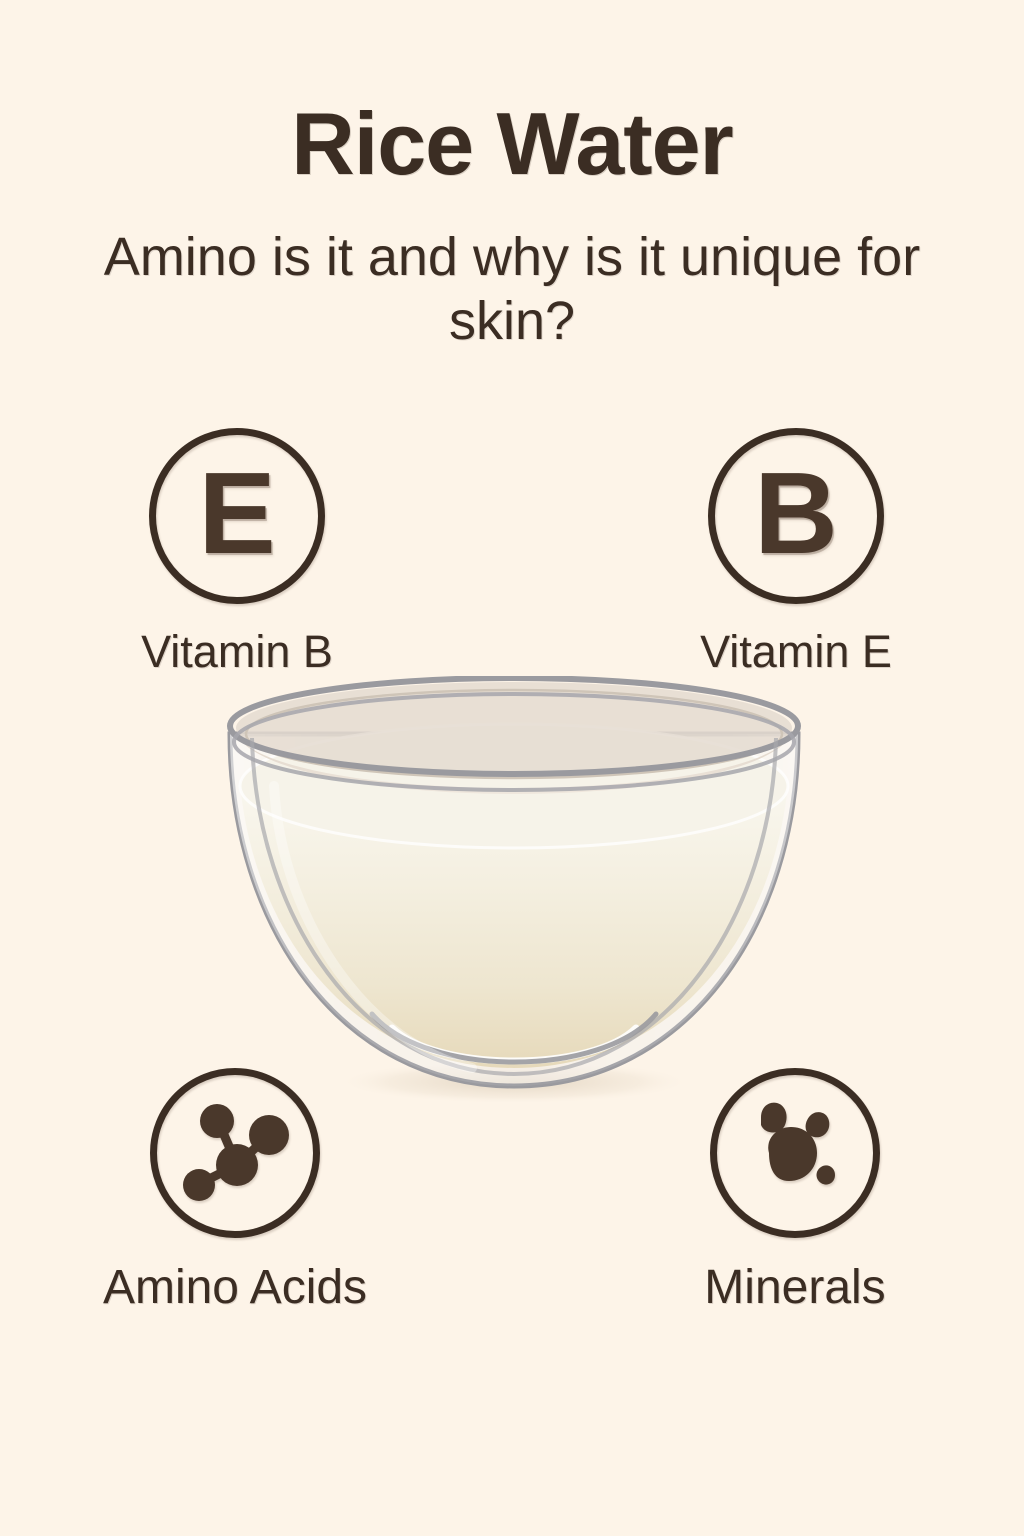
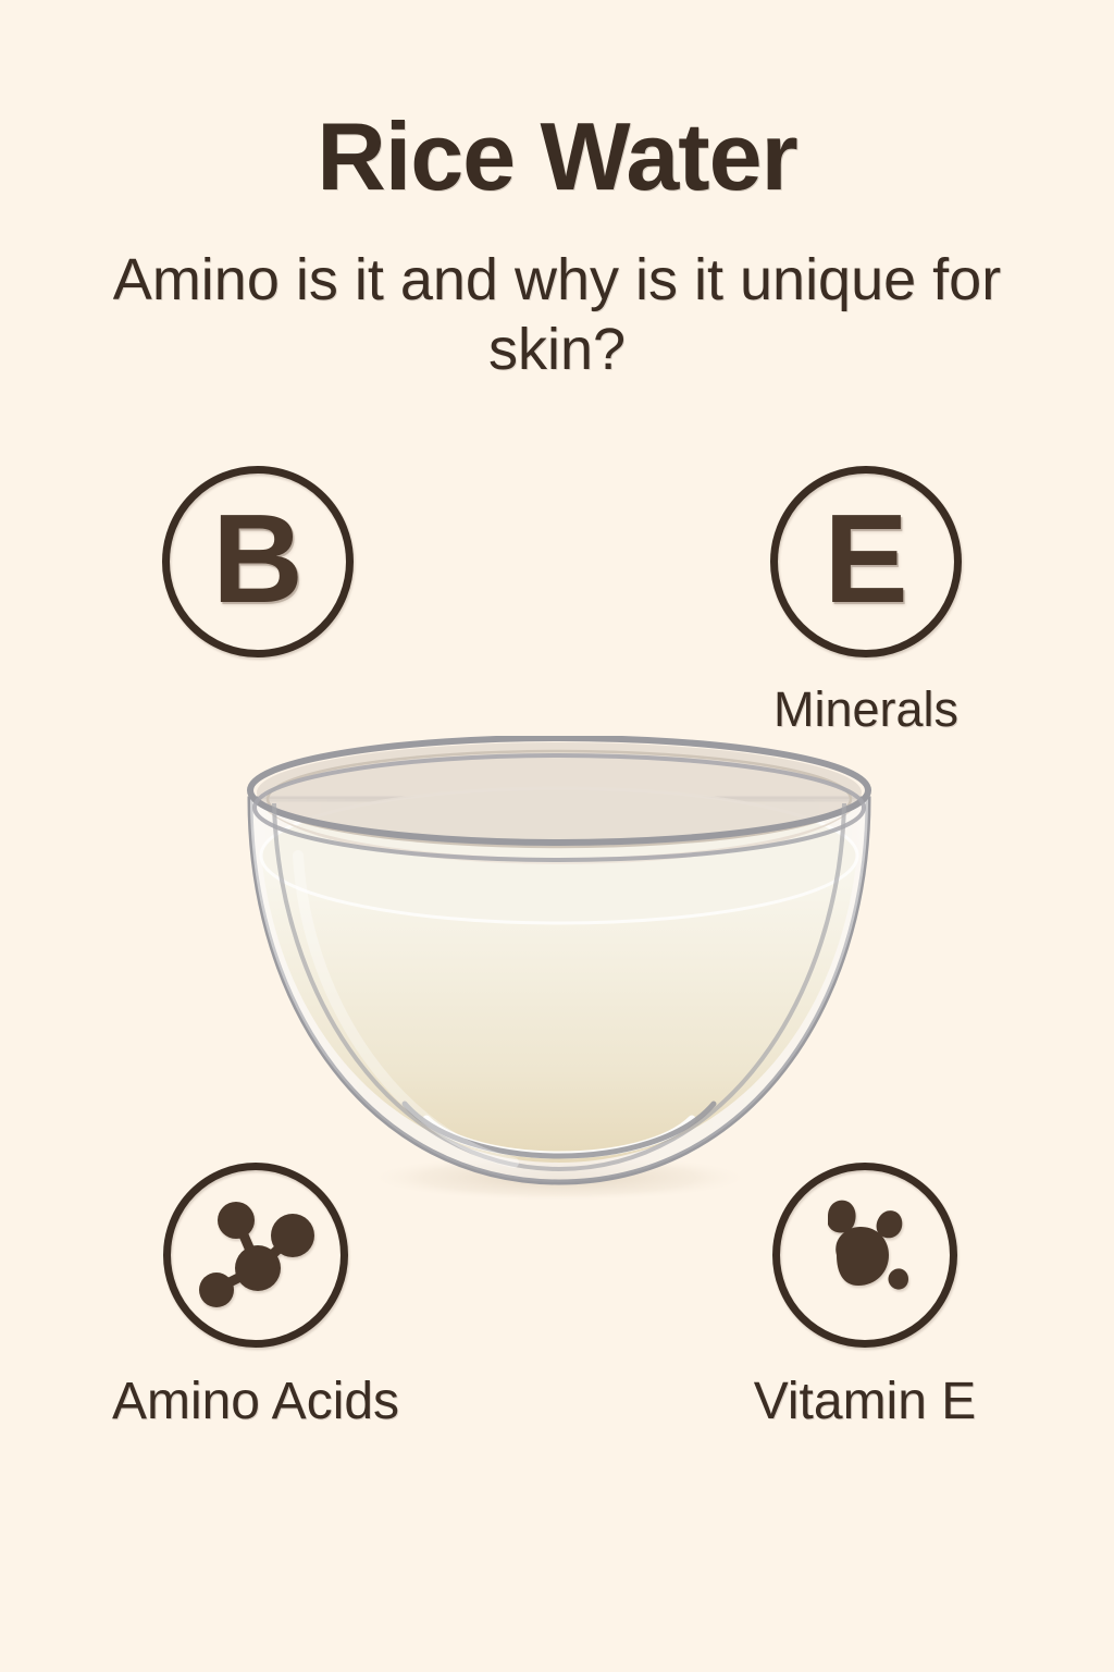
  Rice Water
  Amino is it and why is it unique for skin?
- E
+ B
- Vitamin B
- B
+ E
- Vitamin E
+ Minerals
  Amino Acids
- Minerals
+ Vitamin E
